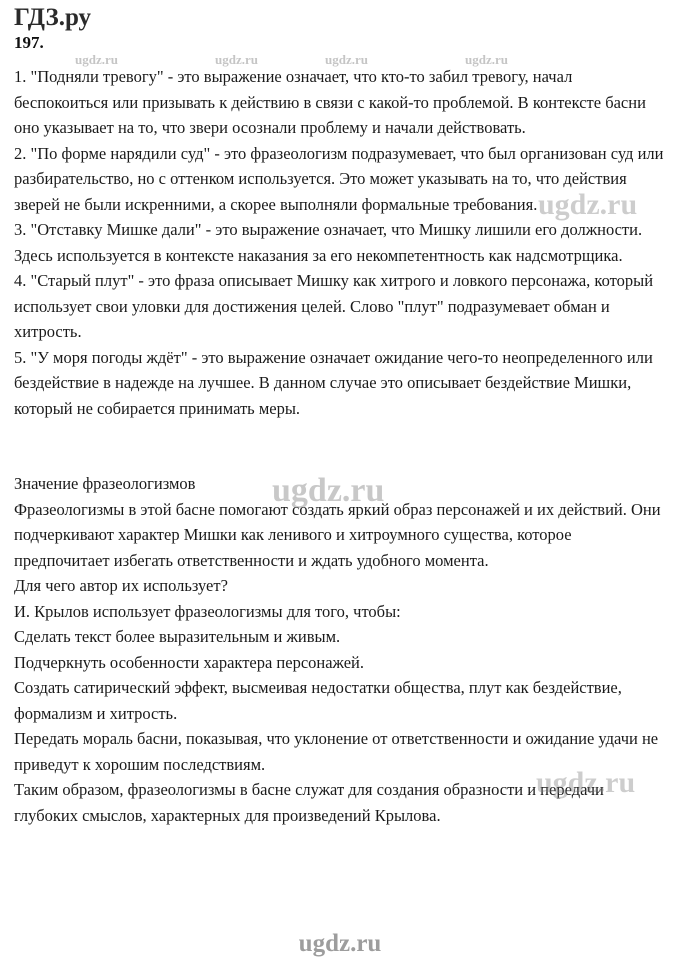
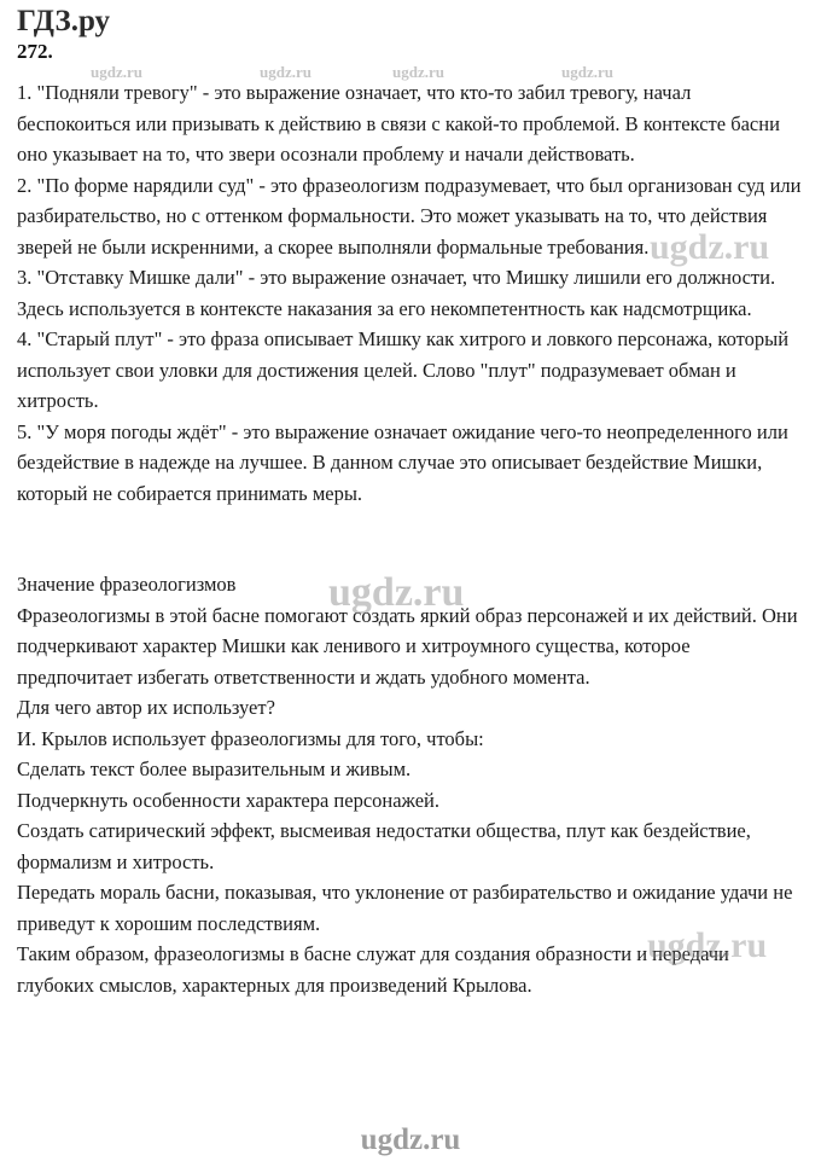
  ГДЗ.ру
- 197.
+ 272.
  1. "Подняли тревогу" - это выражение означает, что кто-то забил тревогу, начал беспокоиться или призывать к действию в связи с какой-то проблемой. В контексте басни оно указывает на то, что звери осознали проблему и начали действовать.
- 2. "По форме нарядили суд" - это фразеологизм подразумевает, что был организован суд или разбирательство, но с оттенком используется. Это может указывать на то, что действия зверей не были искренними, а скорее выполняли формальные требования.
+ 2. "По форме нарядили суд" - это фразеологизм подразумевает, что был организован суд или разбирательство, но с оттенком формальности. Это может указывать на то, что действия зверей не были искренними, а скорее выполняли формальные требования.
  3. "Отставку Мишке дали" - это выражение означает, что Мишку лишили его должности. Здесь используется в контексте наказания за его некомпетентность как надсмотрщика.
  4. "Старый плут" - это фраза описывает Мишку как хитрого и ловкого персонажа, который использует свои уловки для достижения целей. Слово "плут" подразумевает обман и хитрость.
  5. "У моря погоды ждёт" - это выражение означает ожидание чего-то неопределенного или бездействие в надежде на лучшее. В данном случае это описывает бездействие Мишки, который не собирается принимать меры.
  Значение фразеологизмов
  Фразеологизмы в этой басне помогают создать яркий образ персонажей и их действий. Они подчеркивают характер Мишки как ленивого и хитроумного существа, которое предпочитает избегать ответственности и ждать удобного момента.
  Для чего автор их использует?
  И. Крылов использует фразеологизмы для того, чтобы:
  Сделать текст более выразительным и живым.
  Подчеркнуть особенности характера персонажей.
  Создать сатирический эффект, высмеивая недостатки общества, плут как бездействие, формализм и хитрость.
- Передать мораль басни, показывая, что уклонение от ответственности и ожидание удачи не приведут к хорошим последствиям.
+ Передать мораль басни, показывая, что уклонение от разбирательство и ожидание удачи не приведут к хорошим последствиям.
  Таким образом, фразеологизмы в басне служат для создания образности и передачи глубоких смыслов, характерных для произведений Крылова.
  ugdz.ru
  ugdz.ru
  ugdz.ru
  ugdz.ru
  ugdz.ru
  ugdz.ru
  ugdz.ru
  ugdz.ru
